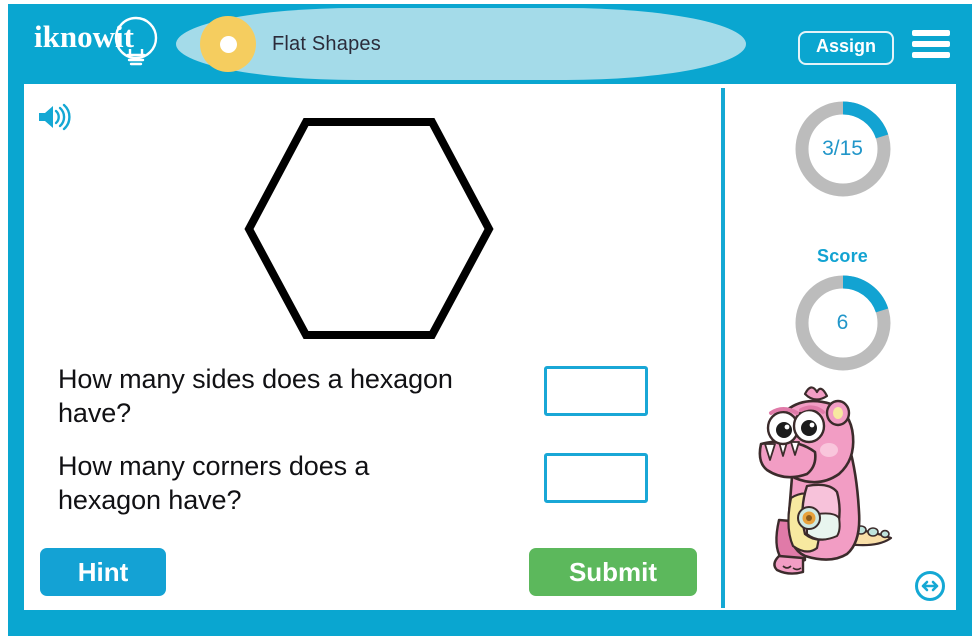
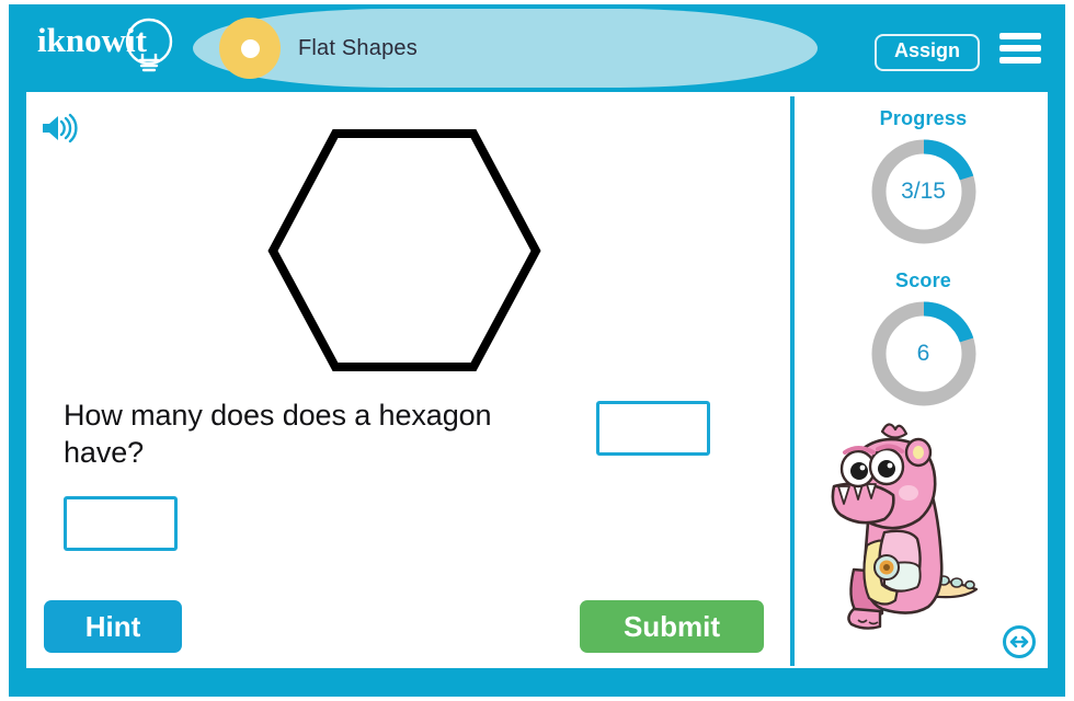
  iknowit
  Flat Shapes
  Assign
- How many sides does a hexagon have?
+ How many does does a hexagon have?
- How many corners does a hexagon have?
  Hint
  Submit
+ Progress
  3/15
  Score
  6
